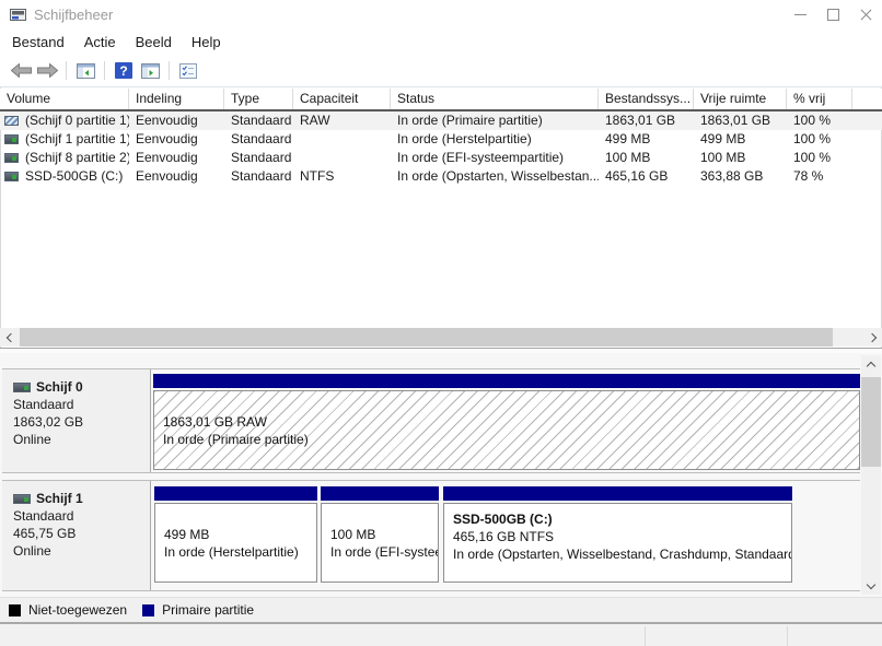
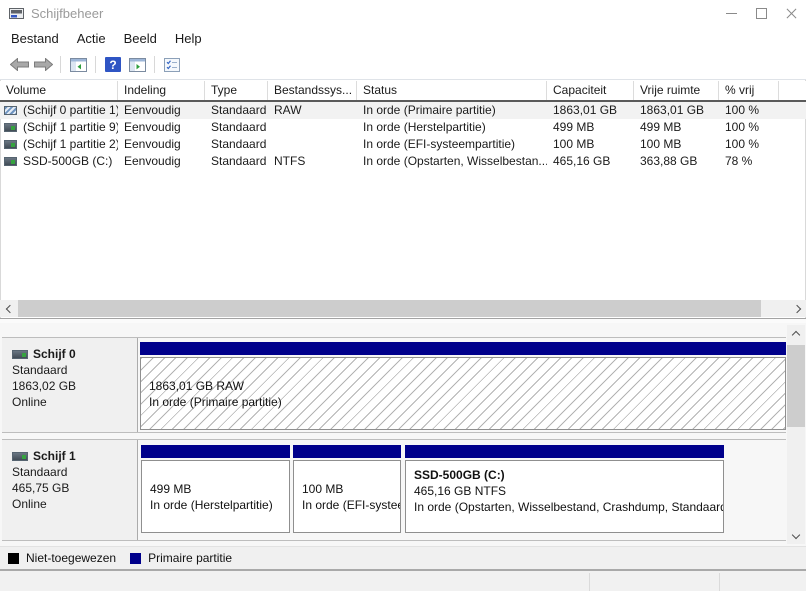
  Schijfbeheer
  Bestand
  Actie
  Beeld
  Help
  ?
  Volume
  Indeling
  Type
- Capaciteit
+ Bestandssys...
  Status
- Bestandssys...
+ Capaciteit
  Vrije ruimte
  % vrij
  (Schijf 0 partitie 1)
  Eenvoudig
  Standaard
  RAW
  In orde (Primaire partitie)
  1863,01 GB
  1863,01 GB
  100 %
- (Schijf 1 partitie 1)
+ (Schijf 1 partitie 9)
  Eenvoudig
  Standaard
  In orde (Herstelpartitie)
  499 MB
  499 MB
  100 %
- (Schijf 8 partitie 2)
+ (Schijf 1 partitie 2)
  Eenvoudig
  Standaard
  In orde (EFI-systeempartitie)
  100 MB
  100 MB
  100 %
  SSD-500GB (C:)
  Eenvoudig
  Standaard
  NTFS
  In orde (Opstarten, Wisselbestan...
  465,16 GB
  363,88 GB
  78 %
  Schijf 0
  Standaard
  1863,02 GB
  Online
  1863,01 GB RAW
  In orde (Primaire partitie)
  Schijf 1
  Standaard
  465,75 GB
  Online
  499 MB
  In orde (Herstelpartitie)
  100 MB
  In orde (EFI-syste
  SSD-500GB (C:)
  465,16 GB NTFS
  In orde (Opstarten, Wisselbestand, Crashdump, Standaar
  Niet-toegewezen
  Primaire partitie
